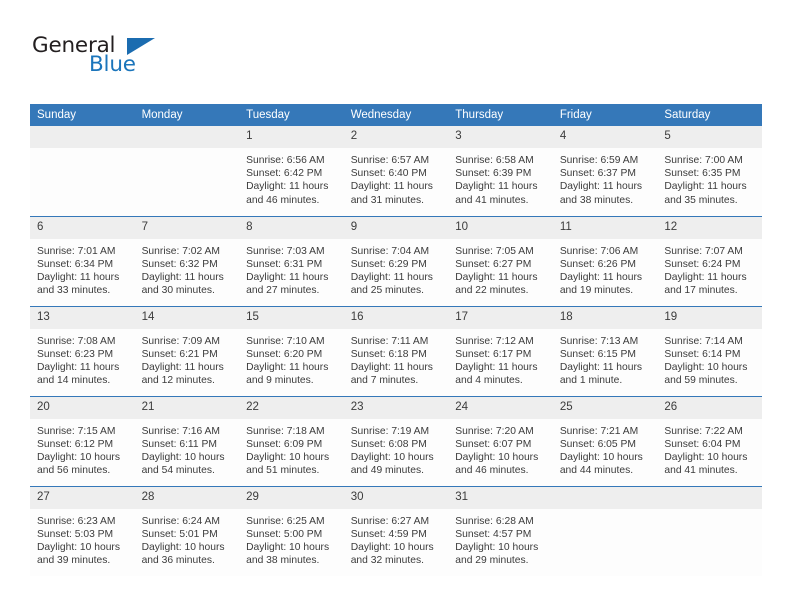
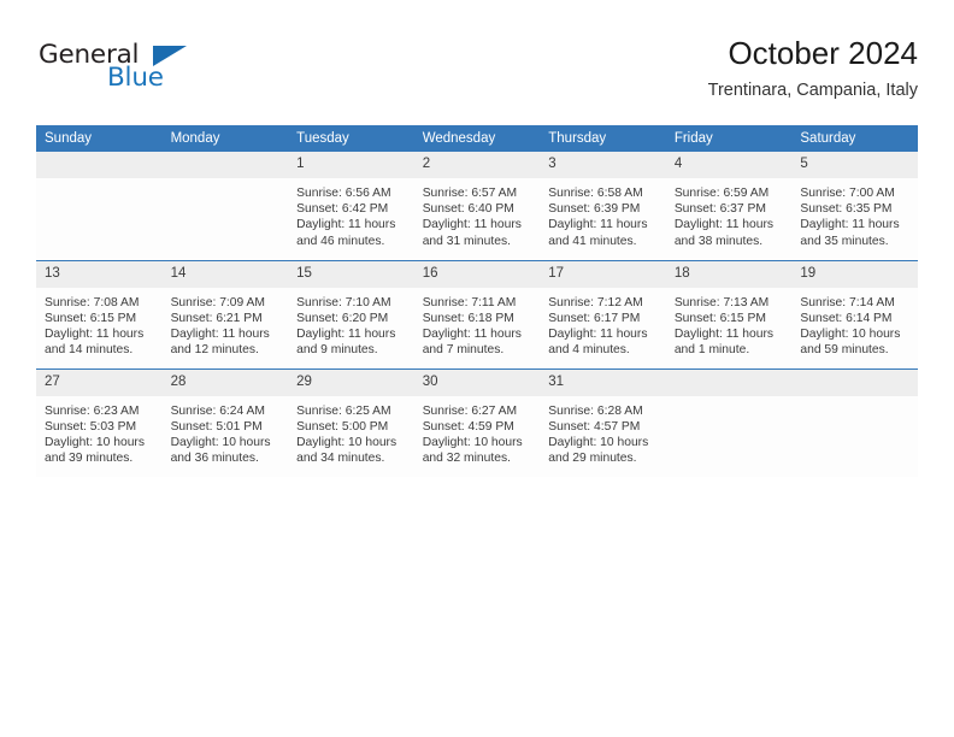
  General
  Blue
+ October 2024
+ Trentinara, Campania, Italy
  Sunday	Monday	Tuesday	Wednesday	Thursday	Friday	Saturday
  		1Sunrise: 6:56 AMSunset: 6:42 PMDaylight: 11 hours and 46 minutes.	2Sunrise: 6:57 AMSunset: 6:40 PMDaylight: 11 hours and 31 minutes.	3Sunrise: 6:58 AMSunset: 6:39 PMDaylight: 11 hours and 41 minutes.	4Sunrise: 6:59 AMSunset: 6:37 PMDaylight: 11 hours and 38 minutes.	5Sunrise: 7:00 AMSunset: 6:35 PMDaylight: 11 hours and 35 minutes.
- 6Sunrise: 7:01 AMSunset: 6:34 PMDaylight: 11 hours and 33 minutes.	7Sunrise: 7:02 AMSunset: 6:32 PMDaylight: 11 hours and 30 minutes.	8Sunrise: 7:03 AMSunset: 6:31 PMDaylight: 11 hours and 27 minutes.	9Sunrise: 7:04 AMSunset: 6:29 PMDaylight: 11 hours and 25 minutes.	10Sunrise: 7:05 AMSunset: 6:27 PMDaylight: 11 hours and 22 minutes.	11Sunrise: 7:06 AMSunset: 6:26 PMDaylight: 11 hours and 19 minutes.	12Sunrise: 7:07 AMSunset: 6:24 PMDaylight: 11 hours and 17 minutes.
- 13Sunrise: 7:08 AMSunset: 6:23 PMDaylight: 11 hours and 14 minutes.	14Sunrise: 7:09 AMSunset: 6:21 PMDaylight: 11 hours and 12 minutes.	15Sunrise: 7:10 AMSunset: 6:20 PMDaylight: 11 hours and 9 minutes.	16Sunrise: 7:11 AMSunset: 6:18 PMDaylight: 11 hours and 7 minutes.	17Sunrise: 7:12 AMSunset: 6:17 PMDaylight: 11 hours and 4 minutes.	18Sunrise: 7:13 AMSunset: 6:15 PMDaylight: 11 hours and 1 minute.	19Sunrise: 7:14 AMSunset: 6:14 PMDaylight: 10 hours and 59 minutes.
+ 13Sunrise: 7:08 AMSunset: 6:15 PMDaylight: 11 hours and 14 minutes.	14Sunrise: 7:09 AMSunset: 6:21 PMDaylight: 11 hours and 12 minutes.	15Sunrise: 7:10 AMSunset: 6:20 PMDaylight: 11 hours and 9 minutes.	16Sunrise: 7:11 AMSunset: 6:18 PMDaylight: 11 hours and 7 minutes.	17Sunrise: 7:12 AMSunset: 6:17 PMDaylight: 11 hours and 4 minutes.	18Sunrise: 7:13 AMSunset: 6:15 PMDaylight: 11 hours and 1 minute.	19Sunrise: 7:14 AMSunset: 6:14 PMDaylight: 10 hours and 59 minutes.
- 20Sunrise: 7:15 AMSunset: 6:12 PMDaylight: 10 hours and 56 minutes.	21Sunrise: 7:16 AMSunset: 6:11 PMDaylight: 10 hours and 54 minutes.	22Sunrise: 7:18 AMSunset: 6:09 PMDaylight: 10 hours and 51 minutes.	23Sunrise: 7:19 AMSunset: 6:08 PMDaylight: 10 hours and 49 minutes.	24Sunrise: 7:20 AMSunset: 6:07 PMDaylight: 10 hours and 46 minutes.	25Sunrise: 7:21 AMSunset: 6:05 PMDaylight: 10 hours and 44 minutes.	26Sunrise: 7:22 AMSunset: 6:04 PMDaylight: 10 hours and 41 minutes.
- 27Sunrise: 6:23 AMSunset: 5:03 PMDaylight: 10 hours and 39 minutes.	28Sunrise: 6:24 AMSunset: 5:01 PMDaylight: 10 hours and 36 minutes.	29Sunrise: 6:25 AMSunset: 5:00 PMDaylight: 10 hours and 38 minutes.	30Sunrise: 6:27 AMSunset: 4:59 PMDaylight: 10 hours and 32 minutes.	31Sunrise: 6:28 AMSunset: 4:57 PMDaylight: 10 hours and 29 minutes.
+ 27Sunrise: 6:23 AMSunset: 5:03 PMDaylight: 10 hours and 39 minutes.	28Sunrise: 6:24 AMSunset: 5:01 PMDaylight: 10 hours and 36 minutes.	29Sunrise: 6:25 AMSunset: 5:00 PMDaylight: 10 hours and 34 minutes.	30Sunrise: 6:27 AMSunset: 4:59 PMDaylight: 10 hours and 32 minutes.	31Sunrise: 6:28 AMSunset: 4:57 PMDaylight: 10 hours and 29 minutes.
